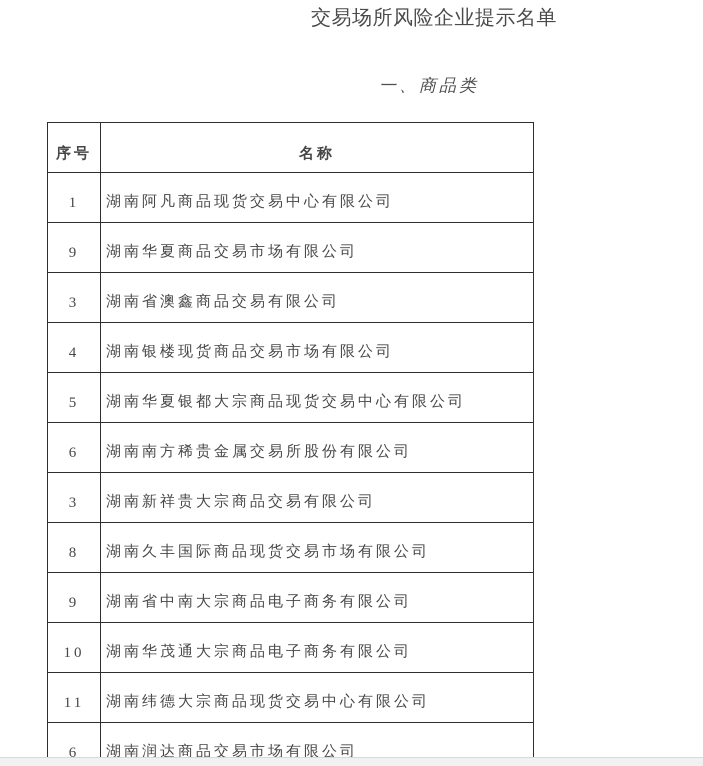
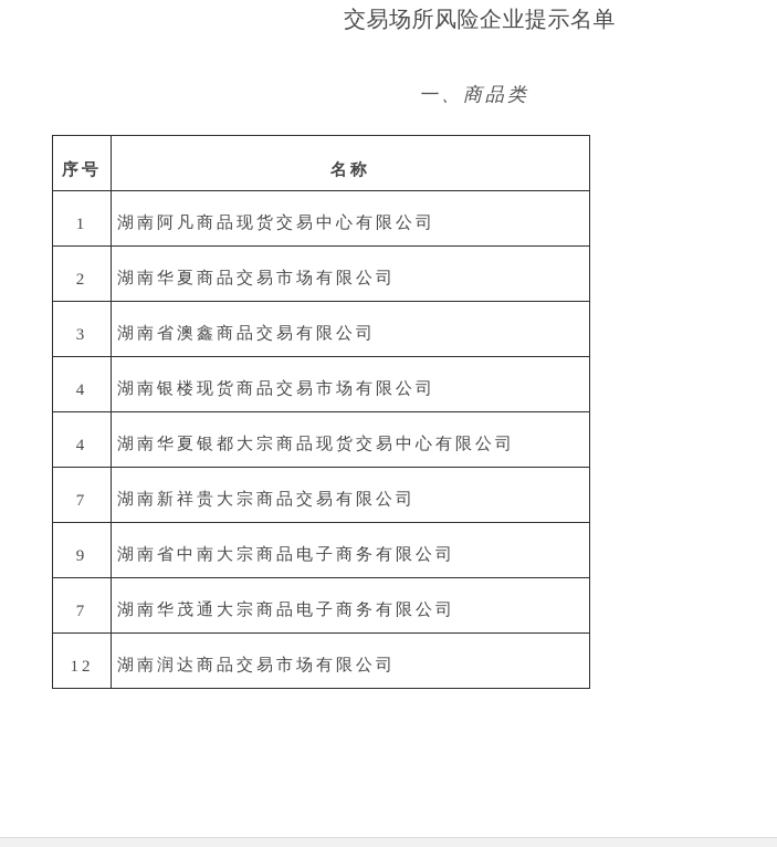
  交易场所风险企业提示名单
  一、商品类
  序号	名称
  1	湖南阿凡商品现货交易中心有限公司
- 9	湖南华夏商品交易市场有限公司
+ 2	湖南华夏商品交易市场有限公司
  3	湖南省澳鑫商品交易有限公司
  4	湖南银楼现货商品交易市场有限公司
- 5	湖南华夏银都大宗商品现货交易中心有限公司
+ 4	湖南华夏银都大宗商品现货交易中心有限公司
- 6	湖南南方稀贵金属交易所股份有限公司
- 3	湖南新祥贵大宗商品交易有限公司
+ 7	湖南新祥贵大宗商品交易有限公司
- 8	湖南久丰国际商品现货交易市场有限公司
  9	湖南省中南大宗商品电子商务有限公司
- 10	湖南华茂通大宗商品电子商务有限公司
+ 7	湖南华茂通大宗商品电子商务有限公司
- 11	湖南纬德大宗商品现货交易中心有限公司
- 6	湖南润达商品交易市场有限公司
+ 12	湖南润达商品交易市场有限公司
